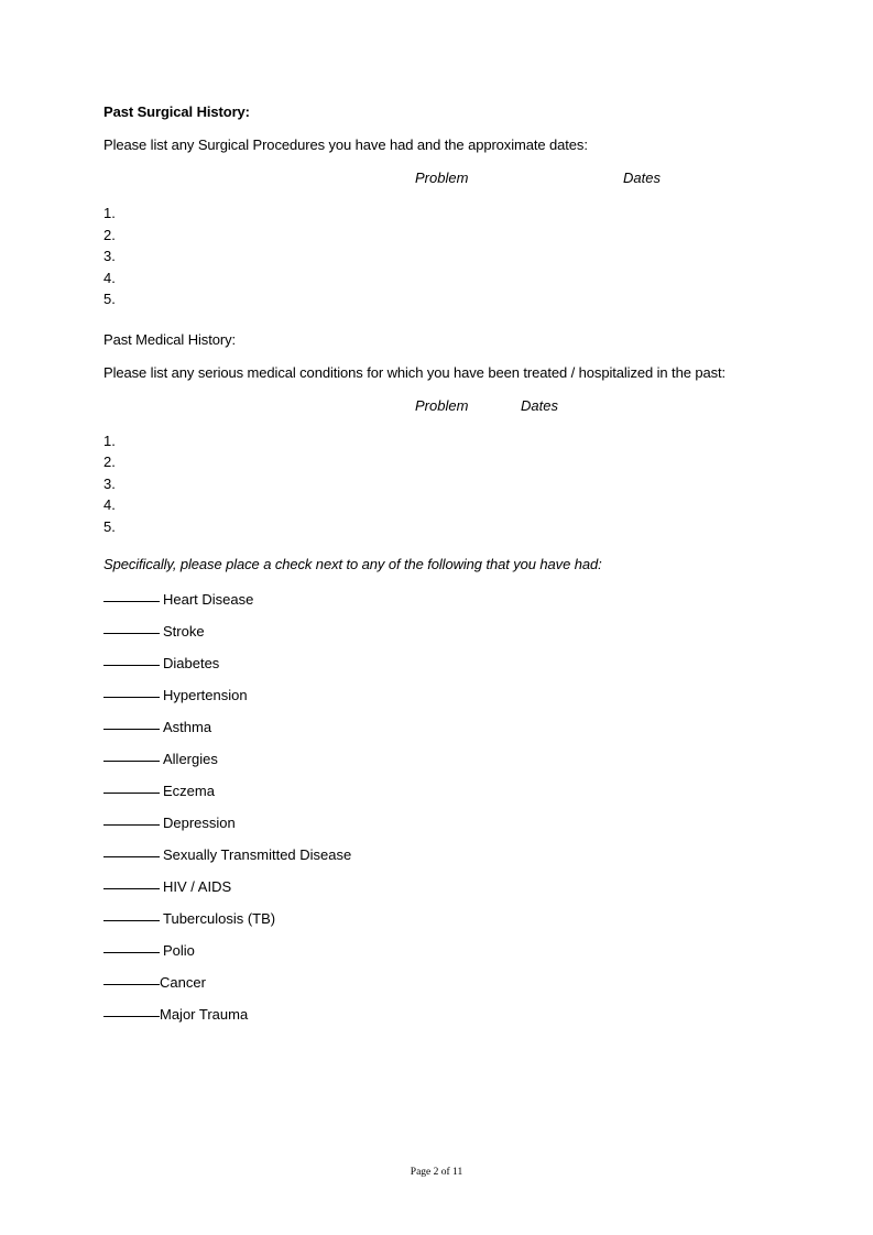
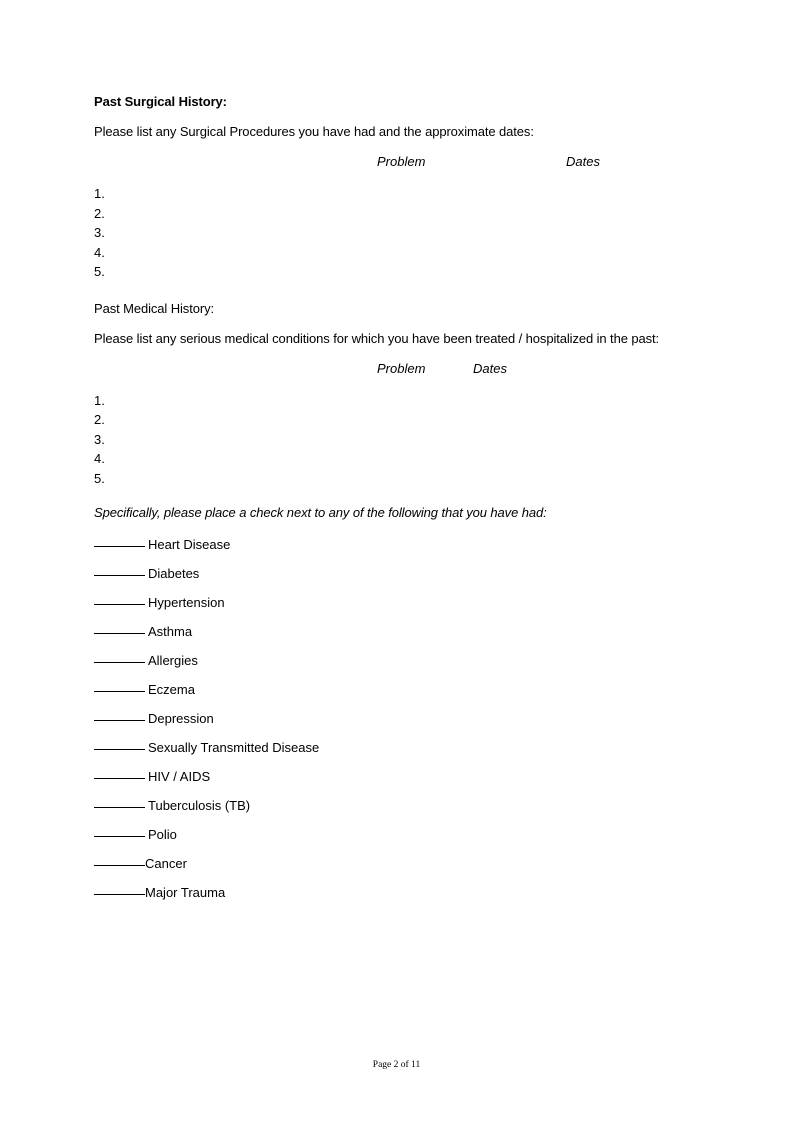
  Past Surgical History:
  Please list any Surgical Procedures you have had and the approximate dates:
  Problem
  Dates
  1.
  2.
  3.
  4.
  5.
  Past Medical History:
  Please list any serious medical conditions for which you have been treated / hospitalized in the past:
  Problem
  Dates
  1.
  2.
  3.
  4.
  5.
  Specifically, please place a check next to any of the following that you have had:
  Heart Disease
- Stroke
  Diabetes
  Hypertension
  Asthma
  Allergies
  Eczema
  Depression
  Sexually Transmitted Disease
  HIV / AIDS
  Tuberculosis (TB)
  Polio
  Cancer
  Major Trauma
  Page 2 of 11
